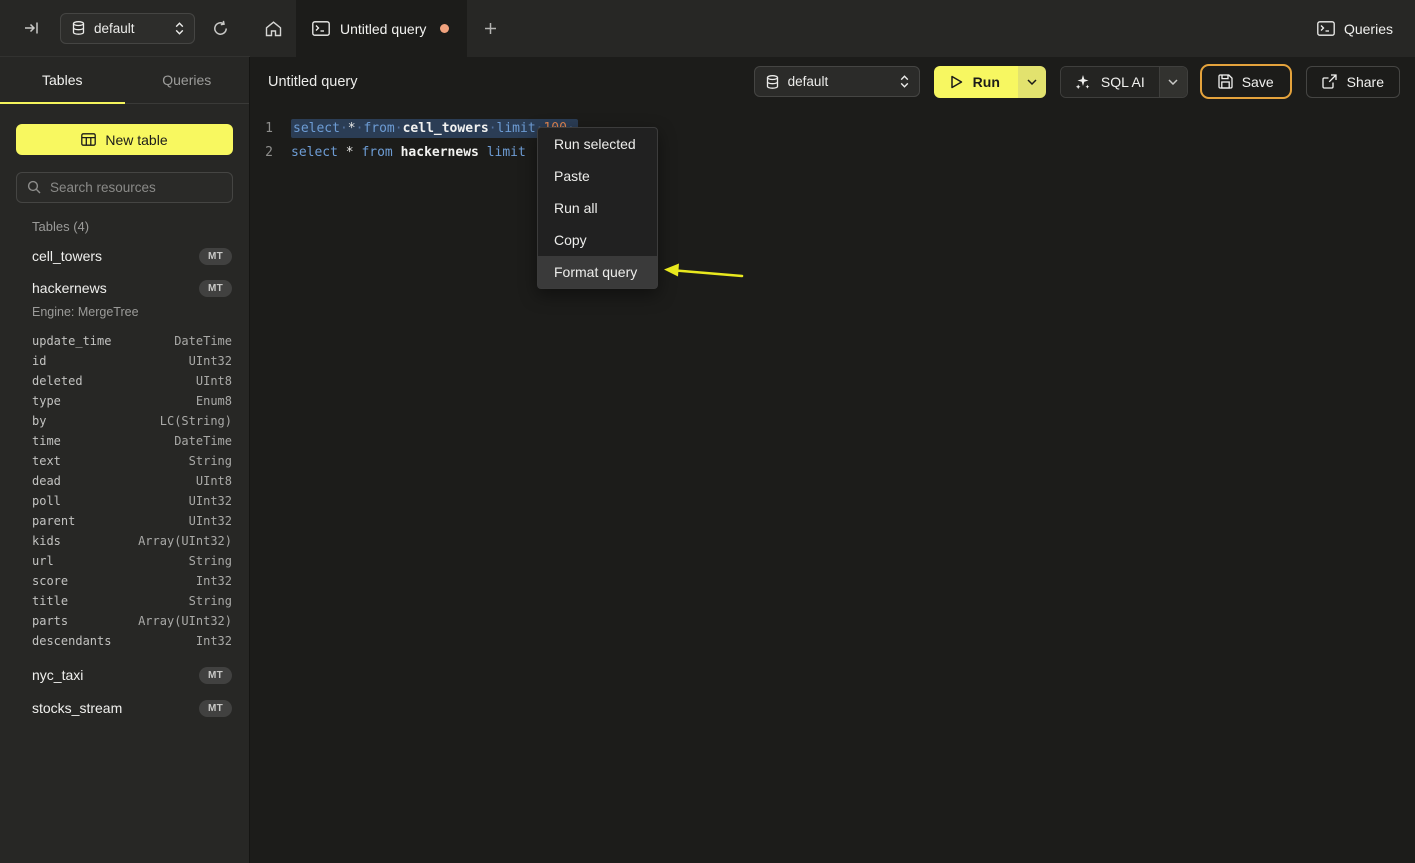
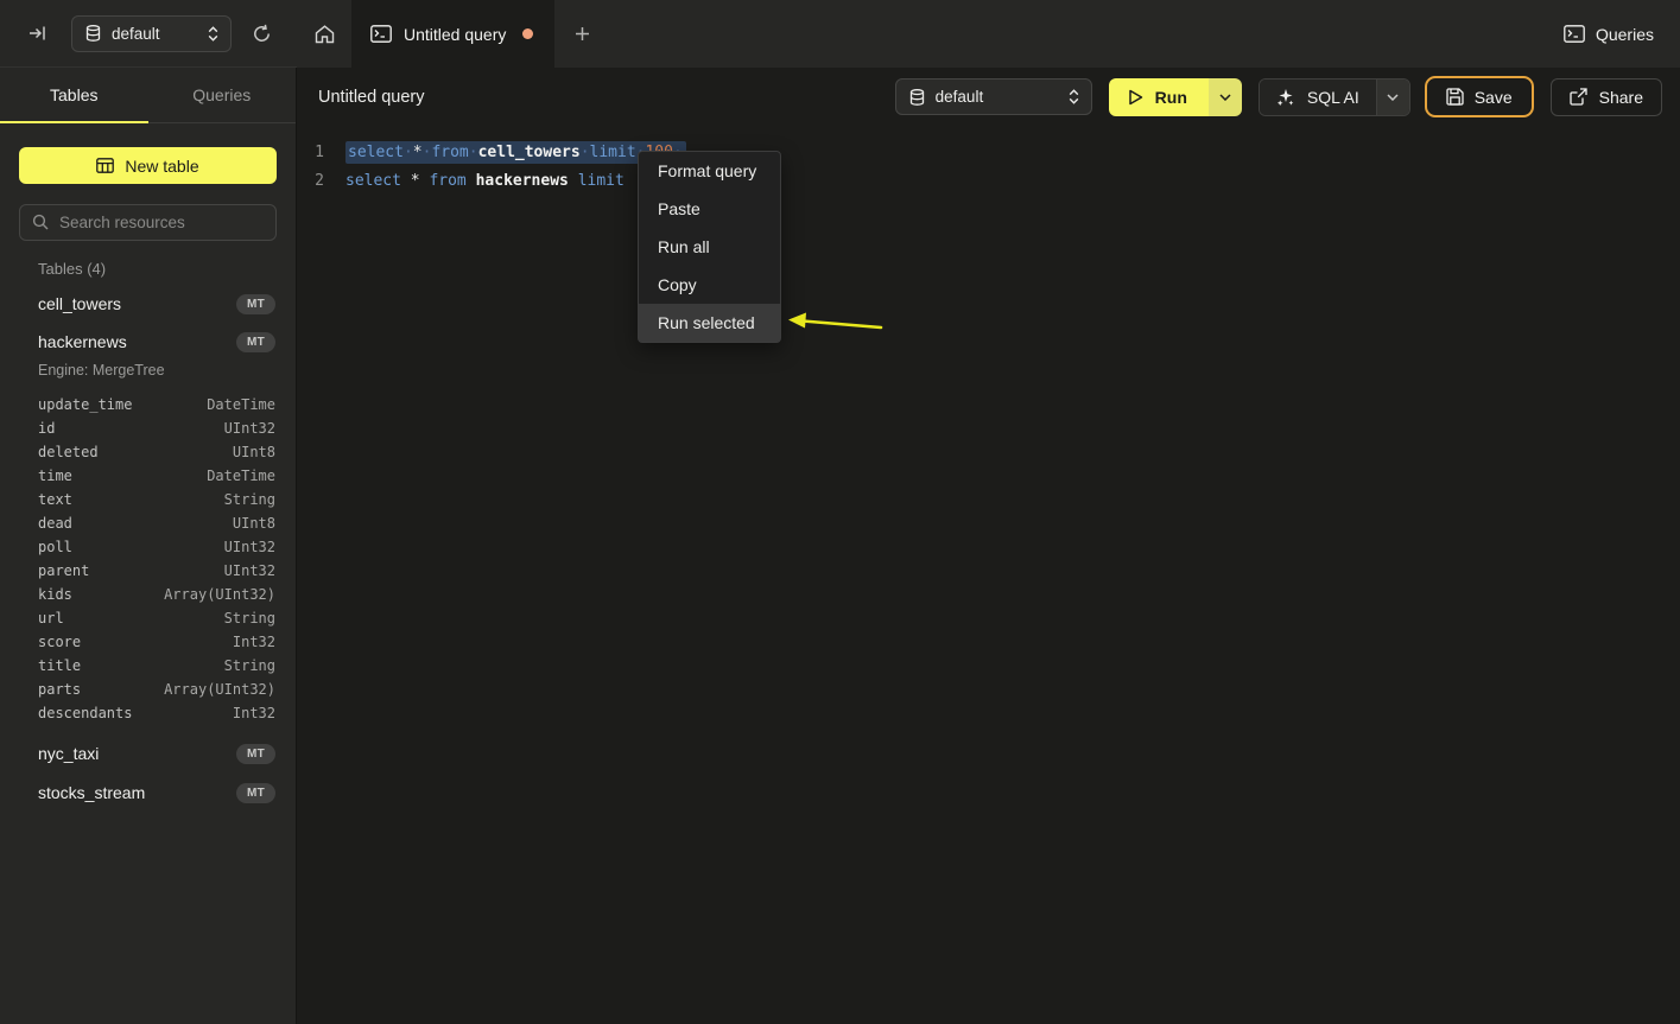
  default
  Untitled query
  Queries
  Tables
  Queries
  New table
  Search resources
  Tables (4)
  cell_towers
  MT
  hackernews
  MT
  Engine: MergeTree
  update_time
  DateTime
  id
  UInt32
  deleted
  UInt8
- type
- Enum8
- by
- LC(String)
  time
  DateTime
  text
  String
  dead
  UInt8
  poll
  UInt32
  parent
  UInt32
  kids
  Array(UInt32)
  url
  String
  score
  Int32
  title
  String
  parts
  Array(UInt32)
  descendants
  Int32
  nyc_taxi
  MT
  stocks_stream
  MT
  Untitled query
  default
  Run
  SQL AI
  Save
  Share
  1
  select·*·from·cell_towers·limit
  2
  select * from hackernews limit
- Run selected
+ Format query
  Paste
  Run all
  Copy
- Format query
+ Run selected
